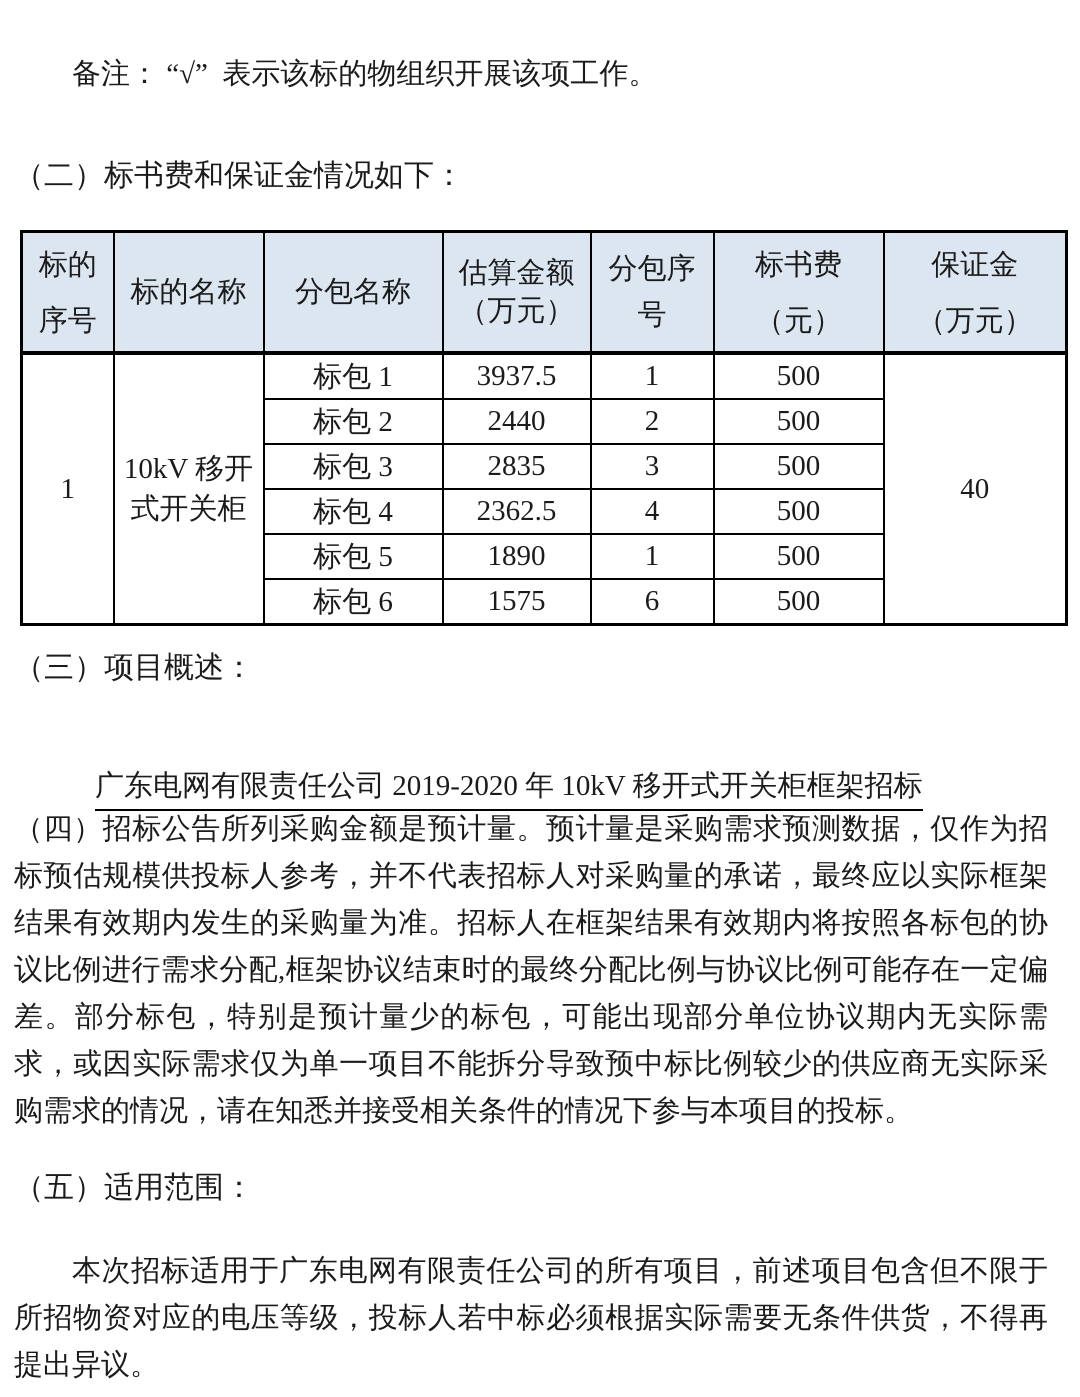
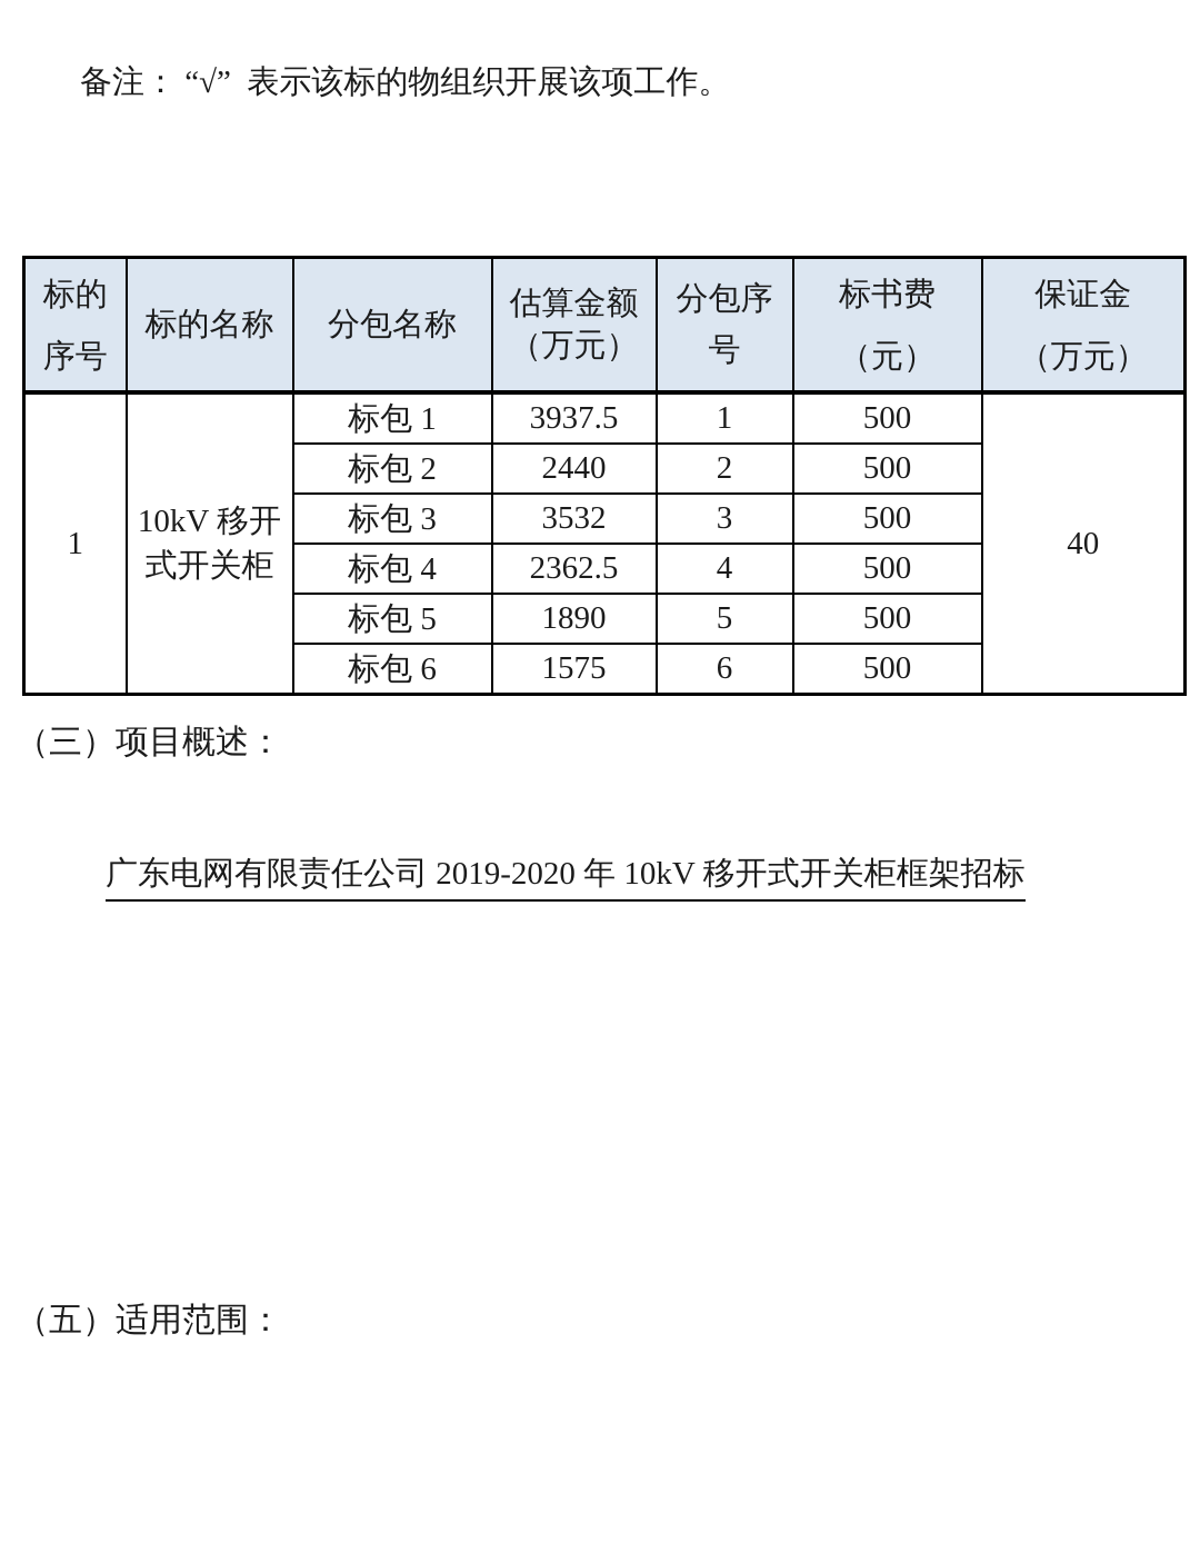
  备注： “√” 表示该标的物组织开展该项工作。
- （二）标书费和保证金情况如下：
  标的 序号	标的名称	分包名称	估算金额 （万元）	分包序 号	标书费 （元）	保证金 （万元）
  1	10kV 移开式开关柜	标包 1	3937.5	1	500	40
  标包 2	2440	2	500
- 标包 3	2835	3	500
+ 标包 3	3532	3	500
  标包 4	2362.5	4	500
- 标包 5	1890	1	500
+ 标包 5	1890	5	500
  标包 6	1575	6	500
  （三）项目概述：
  广东电网有限责任公司 2019-2020 年 10kV 移开式开关柜框架招标
- （四）招标公告所列采购金额是预计量。预计量是采购需求预测数据，仅作为招标预估规模供投标人参考，并不代表招标人对采购量的承诺，最终应以实际框架结果有效期内发生的采购量为准。招标人在框架结果有效期内将按照各标包的协议比例进行需求分配,框架协议结束时的最终分配比例与协议比例可能存在一定偏差。部分标包，特别是预计量少的标包，可能出现部分单位协议期内无实际需求，或因实际需求仅为单一项目不能拆分导致预中标比例较少的供应商无实际采购需求的情况，请在知悉并接受相关条件的情况下参与本项目的投标。
  （五）适用范围：
- 本次招标适用于广东电网有限责任公司的所有项目，前述项目包含但不限于所招物资对应的电压等级，投标人若中标必须根据实际需要无条件供货，不得再提出异议。
